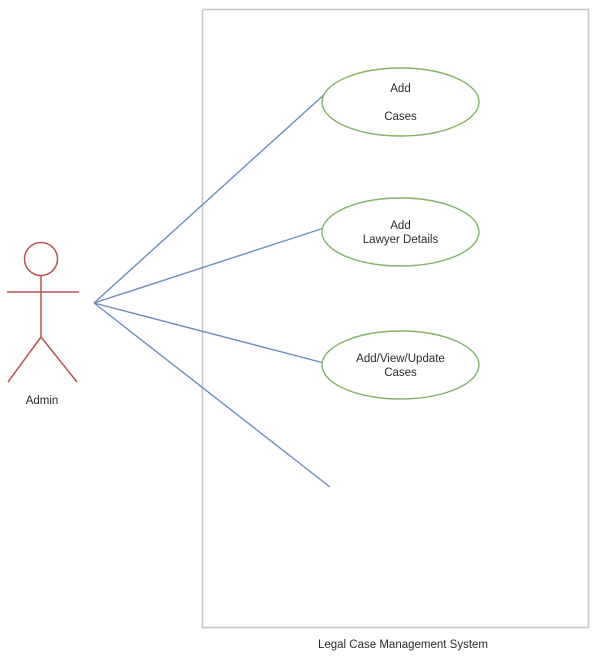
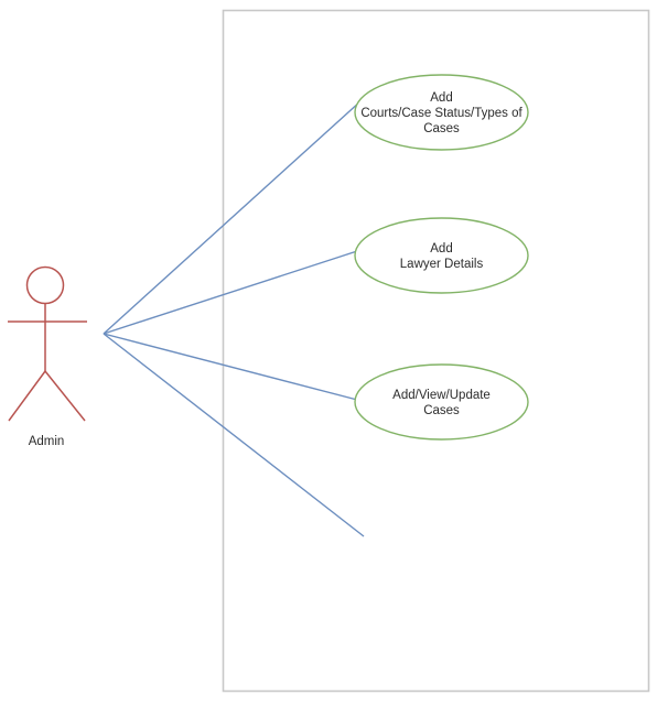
  Admin
  Add
+ Courts/Case Status/Types of
  Cases
  Add
  Lawyer Details
  Add/View/Update
  Cases
- Legal Case Management System
